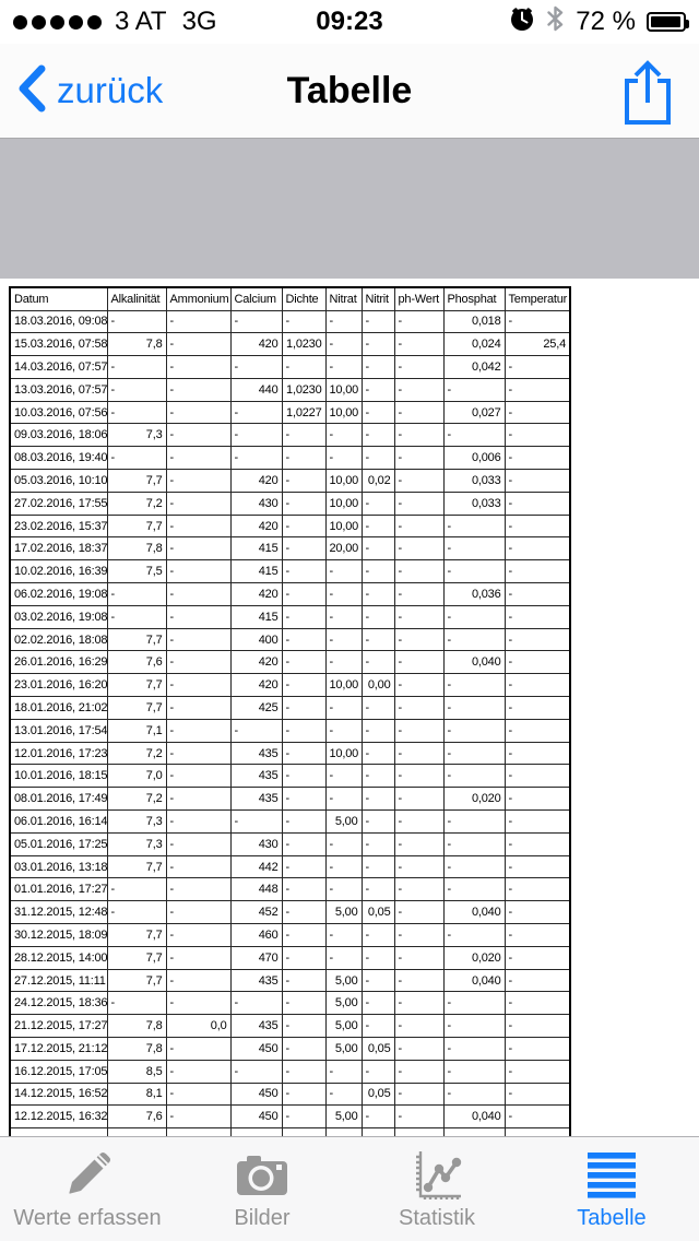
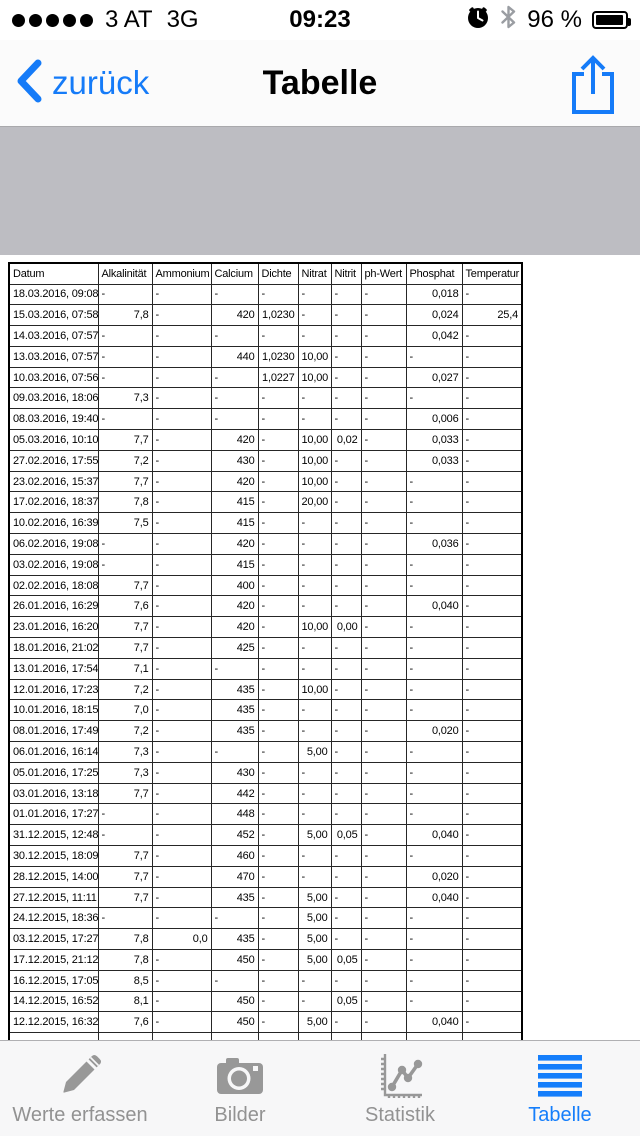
  3 AT
  3G
  09:23
- 72 %
+ 96 %
  zurück
  Tabelle
  Datum	Alkalinität	Ammonium	Calcium	Dichte	Nitrat	Nitrit	ph-Wert	Phosphat	Temperatur
  18.03.2016, 09:08	-	-	-	-	-	-	-	0,018	-
  15.03.2016, 07:58	7,8	-	420	1,0230	-	-	-	0,024	25,4
  14.03.2016, 07:57	-	-	-	-	-	-	-	0,042	-
  13.03.2016, 07:57	-	-	440	1,0230	10,00	-	-	-	-
  10.03.2016, 07:56	-	-	-	1,0227	10,00	-	-	0,027	-
  09.03.2016, 18:06	7,3	-	-	-	-	-	-	-	-
  08.03.2016, 19:40	-	-	-	-	-	-	-	0,006	-
  05.03.2016, 10:10	7,7	-	420	-	10,00	0,02	-	0,033	-
  27.02.2016, 17:55	7,2	-	430	-	10,00	-	-	0,033	-
  23.02.2016, 15:37	7,7	-	420	-	10,00	-	-	-	-
  17.02.2016, 18:37	7,8	-	415	-	20,00	-	-	-	-
  10.02.2016, 16:39	7,5	-	415	-	-	-	-	-	-
  06.02.2016, 19:08	-	-	420	-	-	-	-	0,036	-
  03.02.2016, 19:08	-	-	415	-	-	-	-	-	-
  02.02.2016, 18:08	7,7	-	400	-	-	-	-	-	-
  26.01.2016, 16:29	7,6	-	420	-	-	-	-	0,040	-
  23.01.2016, 16:20	7,7	-	420	-	10,00	0,00	-	-	-
  18.01.2016, 21:02	7,7	-	425	-	-	-	-	-	-
  13.01.2016, 17:54	7,1	-	-	-	-	-	-	-	-
  12.01.2016, 17:23	7,2	-	435	-	10,00	-	-	-	-
  10.01.2016, 18:15	7,0	-	435	-	-	-	-	-	-
  08.01.2016, 17:49	7,2	-	435	-	-	-	-	0,020	-
  06.01.2016, 16:14	7,3	-	-	-	5,00	-	-	-	-
  05.01.2016, 17:25	7,3	-	430	-	-	-	-	-	-
  03.01.2016, 13:18	7,7	-	442	-	-	-	-	-	-
  01.01.2016, 17:27	-	-	448	-	-	-	-	-	-
  31.12.2015, 12:48	-	-	452	-	5,00	0,05	-	0,040	-
  30.12.2015, 18:09	7,7	-	460	-	-	-	-	-	-
  28.12.2015, 14:00	7,7	-	470	-	-	-	-	0,020	-
  27.12.2015, 11:11	7,7	-	435	-	5,00	-	-	0,040	-
  24.12.2015, 18:36	-	-	-	-	5,00	-	-	-	-
- 21.12.2015, 17:27	7,8	0,0	435	-	5,00	-	-	-	-
+ 03.12.2015, 17:27	7,8	0,0	435	-	5,00	-	-	-	-
  17.12.2015, 21:12	7,8	-	450	-	5,00	0,05	-	-	-
  16.12.2015, 17:05	8,5	-	-	-	-	-	-	-	-
  14.12.2015, 16:52	8,1	-	450	-	-	0,05	-	-	-
  12.12.2015, 16:32	7,6	-	450	-	5,00	-	-	0,040	-
  Werte erfassen
  Bilder
  Statistik
  Tabelle
